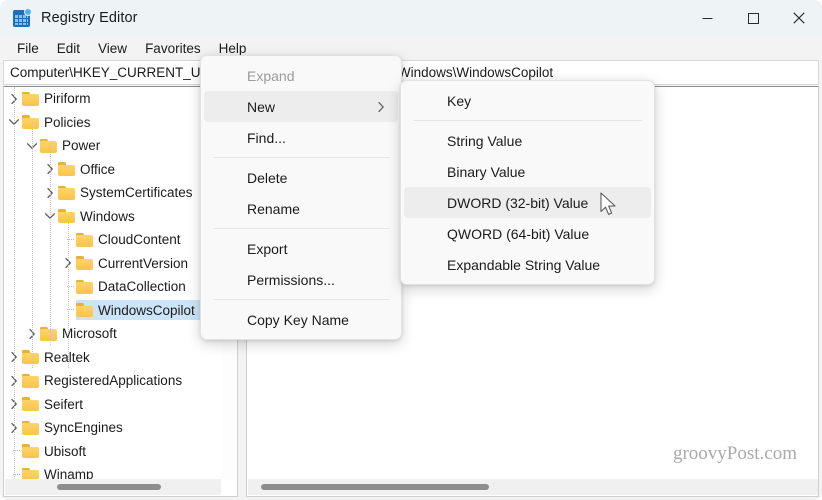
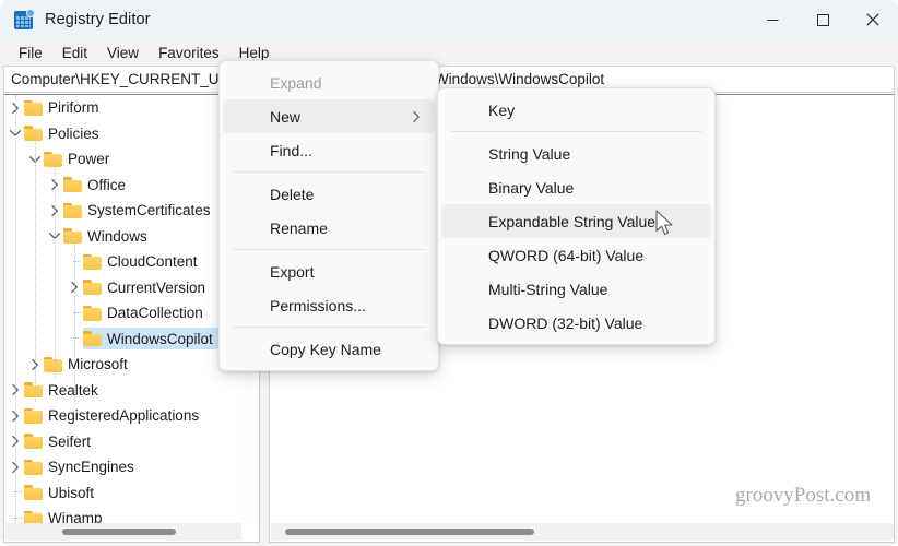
  Registry Editor
  File
  Edit
  View
  Favorites
  Help
  Piriform
  Policies
  Power
  Office
  SystemCertificates
  Windows
  CloudContent
  CurrentVersion
  DataCollection
  WindowsCopilot
  Microsoft
  Realtek
  RegisteredApplications
  Seifert
  SyncEngines
  Ubisoft
  Winamp
  Expand
  New
  Find...
  Delete
  Rename
  Export
  Permissions...
  Copy Key Name
  Key
  String Value
  Binary Value
- DWORD (32-bit) Value
+ Expandable String Value
  QWORD (64-bit) Value
+ Multi-String Value
- Expandable String Value
+ DWORD (32-bit) Value
  groovyPost.com
